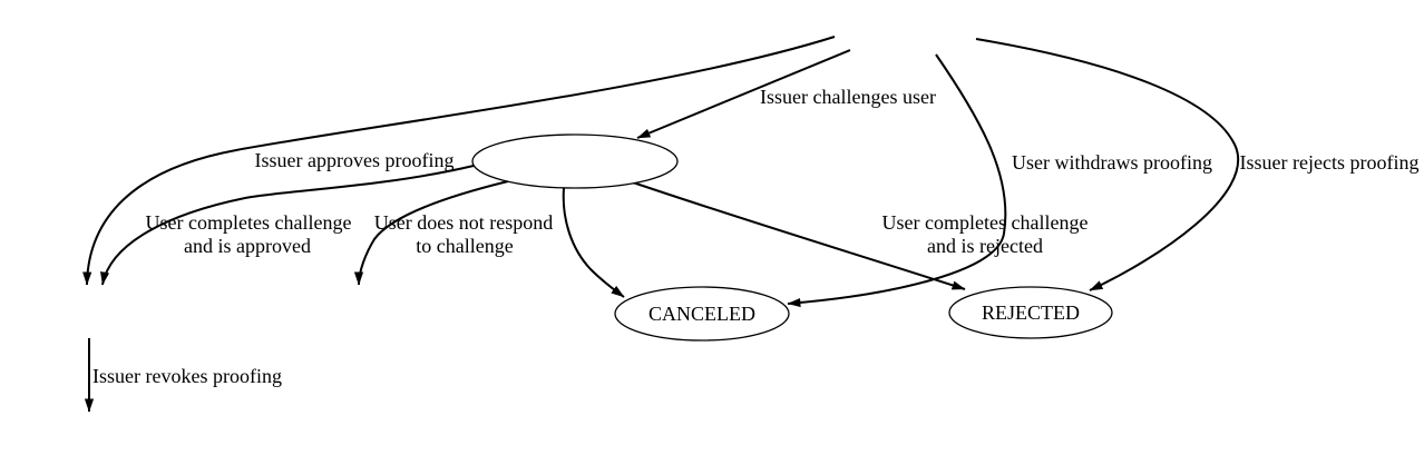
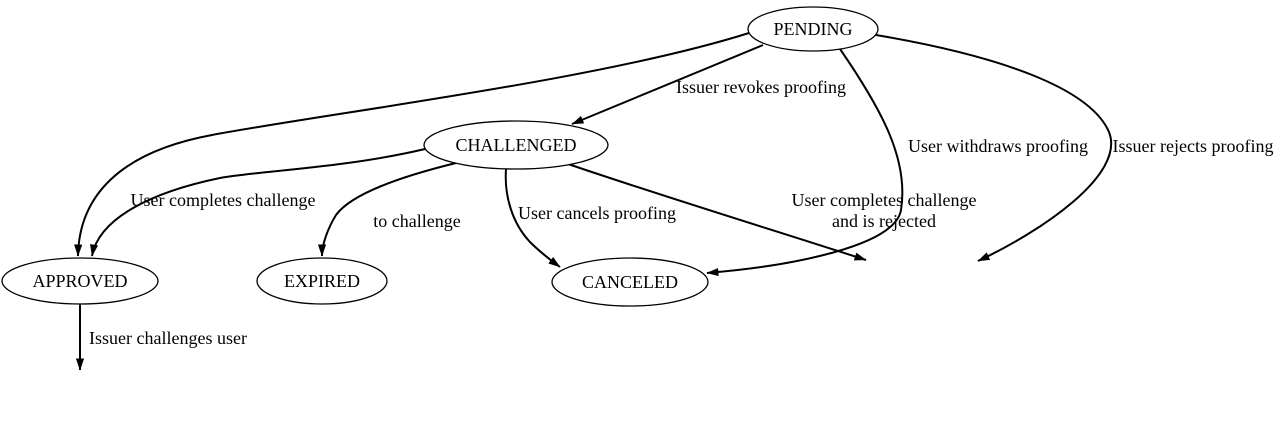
- Issuer challenges user
+ Issuer revokes proofing
- Issuer approves proofing
  User completes challenge
- and is approved
- User does not respond
  to challenge
+ User cancels proofing
  User completes challenge
  and is reected
  User withdraws proofing
  Issuer rejects proofing
- Issuer revokes proofing
+ Issuer challenges user
+ PENDING
+ CHALLENGED
+ APPROVED
+ EXPIRED
  CANCELED
- REJECTED
